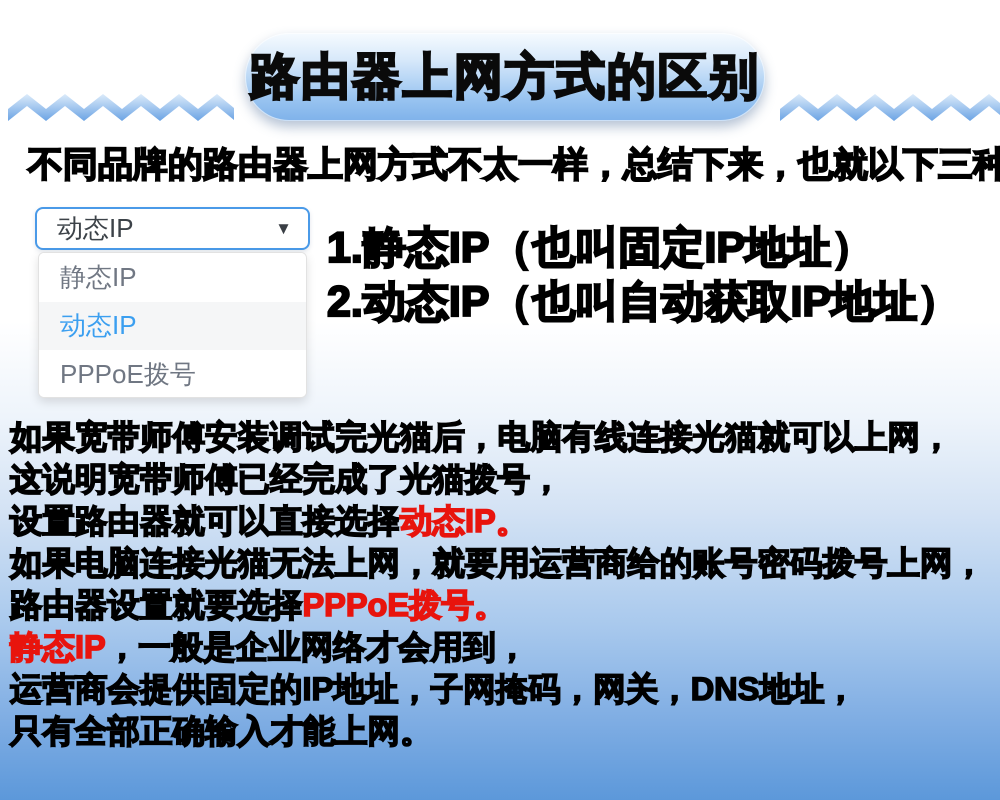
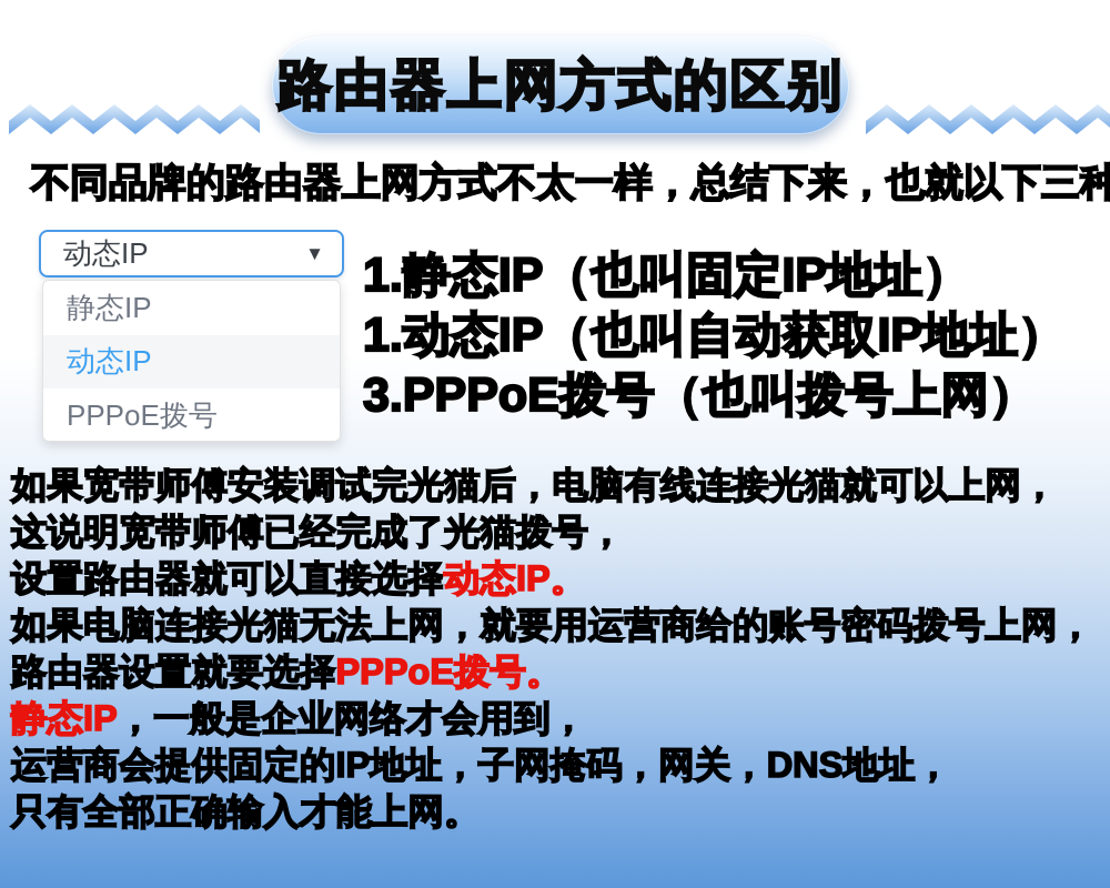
  路由器上网方式的区别
  不同品牌的路由器上网方式不太一样，总结下来，也就以下三种
  动态IP
  ▼
  静态IP
  动态IP
  PPPoE拨号
  1.静态IP（也叫固定IP地址）
- 2.动态IP（也叫自动获取IP地址）
+ 1.动态IP（也叫自动获取IP地址）
+ 3.PPPoE拨号（也叫拨号上网）
  如果宽带师傅安装调试完光猫后，电脑有线连接光猫就可以上网，
  这说明宽带师傅已经完成了光猫拨号，
  设置路由器就可以直接选择动态IP。
  如果电脑连接光猫无法上网，就要用运营商给的账号密码拨号上网，
  路由器设置就要选择PPPoE拨号。
  静态IP，一般是企业网络才会用到，
  运营商会提供固定的IP地址，子网掩码，网关，DNS地址，
  只有全部正确输入才能上网。
